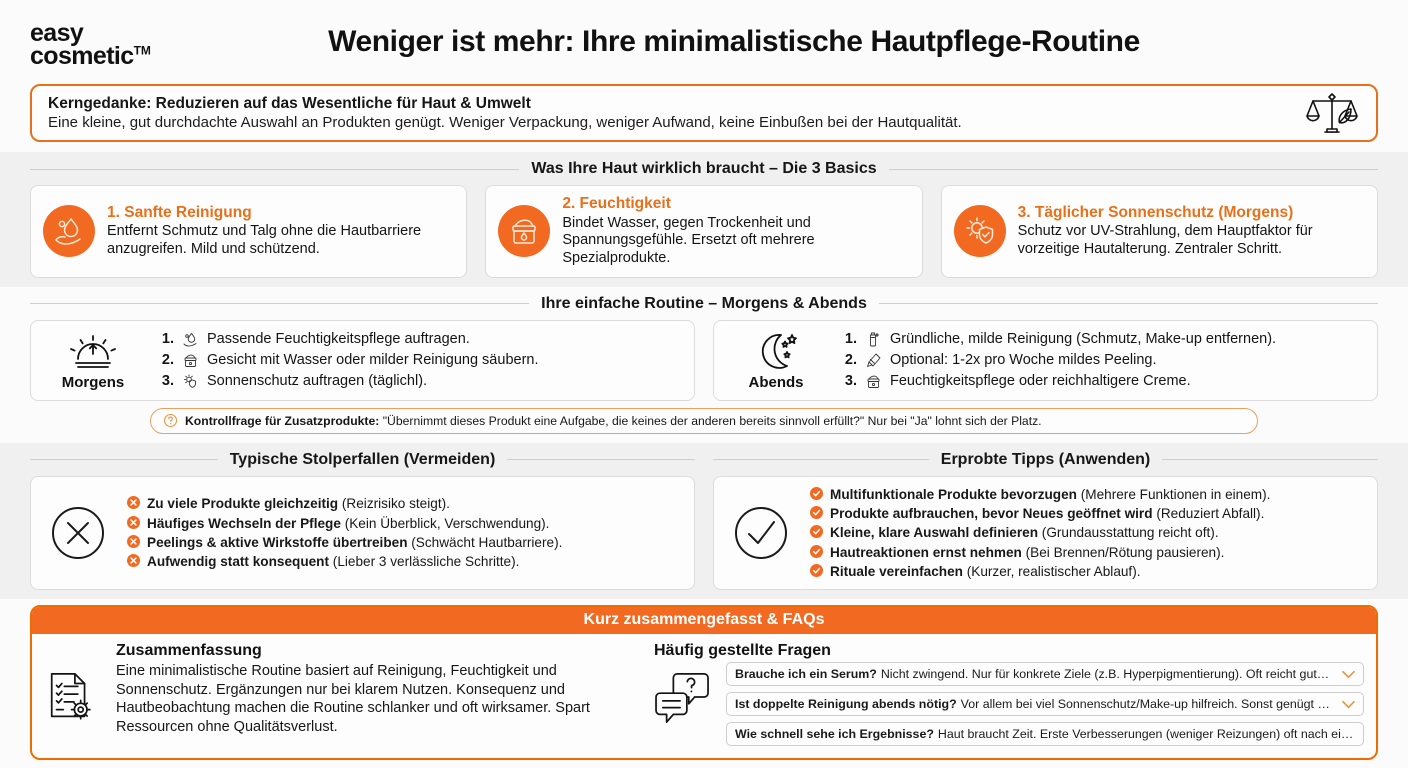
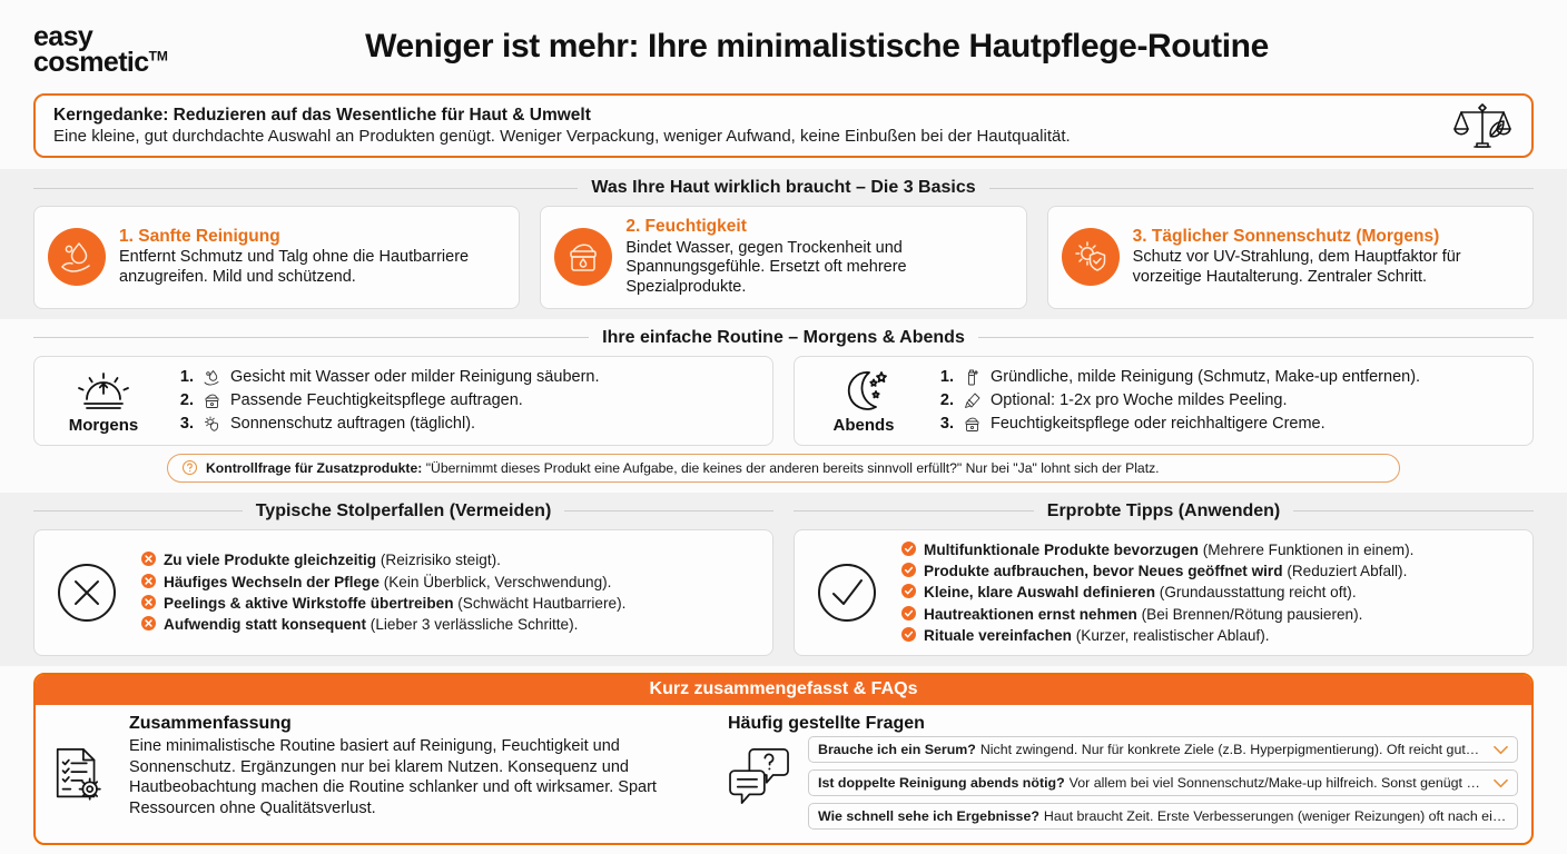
  easy
  cosmeticTM
  Weniger ist mehr: Ihre minimalistische Hautpflege-Routine
  Kerngedanke: Reduzieren auf das Wesentliche für Haut & Umwelt
  Eine kleine, gut durchdachte Auswahl an Produkten genügt. Weniger Verpackung, weniger Aufwand, keine Einbußen bei der Hautqualität.
  Was Ihre Haut wirklich braucht – Die 3 Basics
  1. Sanfte Reinigung
  Entfernt Schmutz und Talg ohne die Hautbarriere anzugreifen. Mild und schützend.
  2. Feuchtigkeit
  Bindet Wasser, gegen Trockenheit und Spannungsgefühle. Ersetzt oft mehrere Spezialprodukte.
  3. Täglicher Sonnenschutz (Morgens)
  Schutz vor UV-Strahlung, dem Hauptfaktor für vorzeitige Hautalterung. Zentraler Schritt.
  Ihre einfache Routine – Morgens & Abends
  Morgens
  1.
- Passende Feuchtigkeitspflege auftragen.
+ Gesicht mit Wasser oder milder Reinigung säubern.
  2.
- Gesicht mit Wasser oder milder Reinigung säubern.
+ Passende Feuchtigkeitspflege auftragen.
  3.
  Sonnenschutz auftragen (täglichl).
  Abends
  1.
  Gründliche, milde Reinigung (Schmutz, Make-up entfernen).
  2.
  Optional: 1-2x pro Woche mildes Peeling.
  3.
  Feuchtigkeitspflege oder reichhaltigere Creme.
  Kontrollfrage für Zusatzprodukte: "Übernimmt dieses Produkt eine Aufgabe, die keines der anderen bereits sinnvoll erfüllt?" Nur bei "Ja" lohnt sich der Platz.
  Typische Stolperfallen (Vermeiden)
  Zu viele Produkte gleichzeitig (Reizrisiko steigt).
  Häufiges Wechseln der Pflege (Kein Überblick, Verschwendung).
  Peelings & aktive Wirkstoffe übertreiben (Schwächt Hautbarriere).
  Aufwendig statt konsequent (Lieber 3 verlässliche Schritte).
  Erprobte Tipps (Anwenden)
  Multifunktionale Produkte bevorzugen (Mehrere Funktionen in einem).
  Produkte aufbrauchen, bevor Neues geöffnet wird (Reduziert Abfall).
  Kleine, klare Auswahl definieren (Grundausstattung reicht oft).
  Hautreaktionen ernst nehmen (Bei Brennen/Rötung pausieren).
  Rituale vereinfachen (Kurzer, realistischer Ablauf).
  Kurz zusammengefasst & FAQs
  Zusammenfassung
  Eine minimalistische Routine basiert auf Reinigung, Feuchtigkeit und Sonnenschutz. Ergänzungen nur bei klarem Nutzen. Konsequenz und Hautbeobachtung machen die Routine schlanker und oft wirksamer. Spart Ressourcen ohne Qualitätsverlust.
  Häufig gestellte Fragen
  Brauche ich ein Serum?
  Nicht zwingend. Nur für konkrete Ziele (z.B. Hyperpigmentierung). Oft reicht gute F
  Ist doppelte Reinigung abends nötig?
  Vor allem bei viel Sonnenschutz/Make-up hilfreich. Sonst genügt oft
  Wie schnell sehe ich Ergebnisse?
  Haut braucht Zeit. Erste Verbesserungen (weniger Reizungen) oft nach einig
